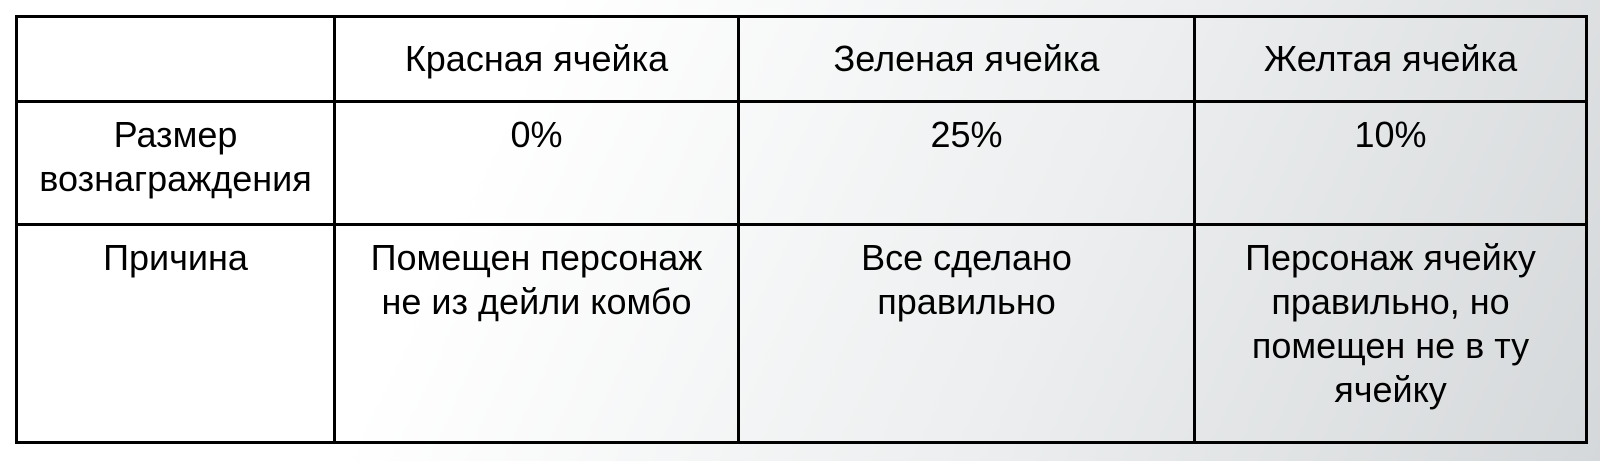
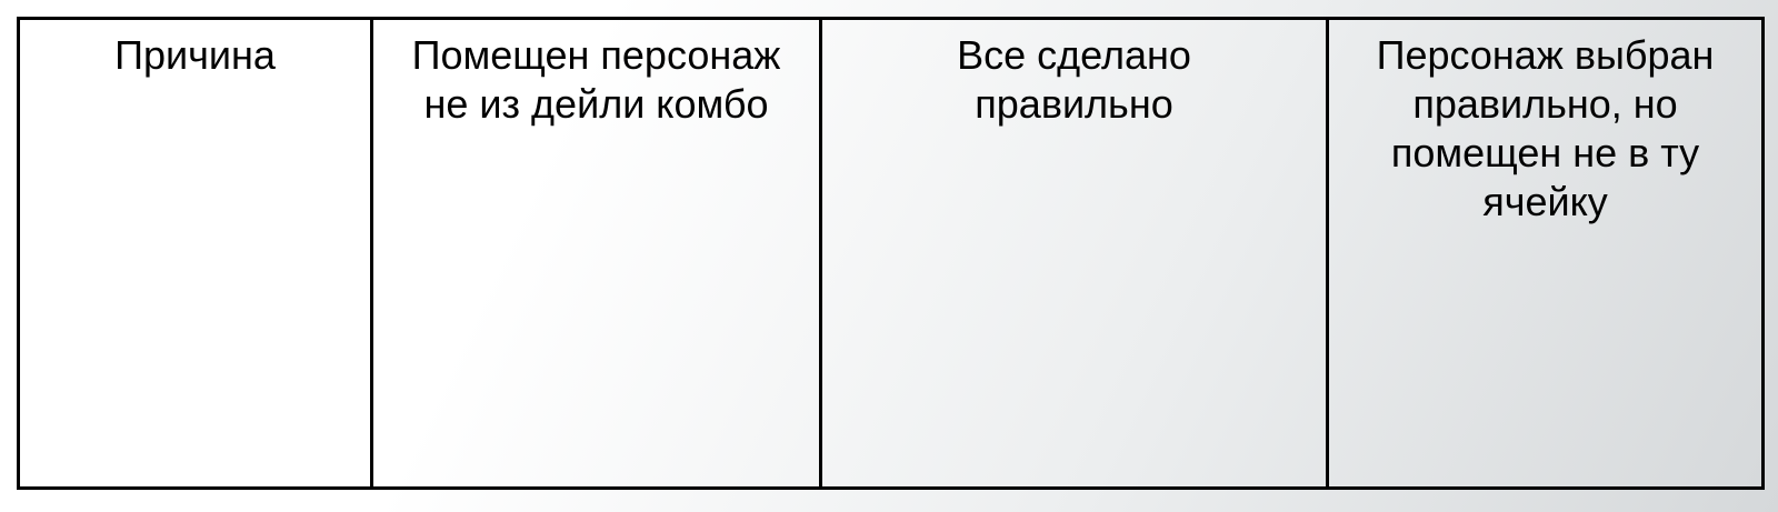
- 	Красная ячейка	Зеленая ячейка	Желтая ячейка
- Размер вознаграждения	0%	25%	10%
- Причина	Помещен персонаж не из дейли комбо	Все сделано правильно	Персонаж ячейку правильно, но помещен не в ту ячейку
+ Причина	Помещен персонаж не из дейли комбо	Все сделано правильно	Персонаж выбран правильно, но помещен не в ту ячейку
